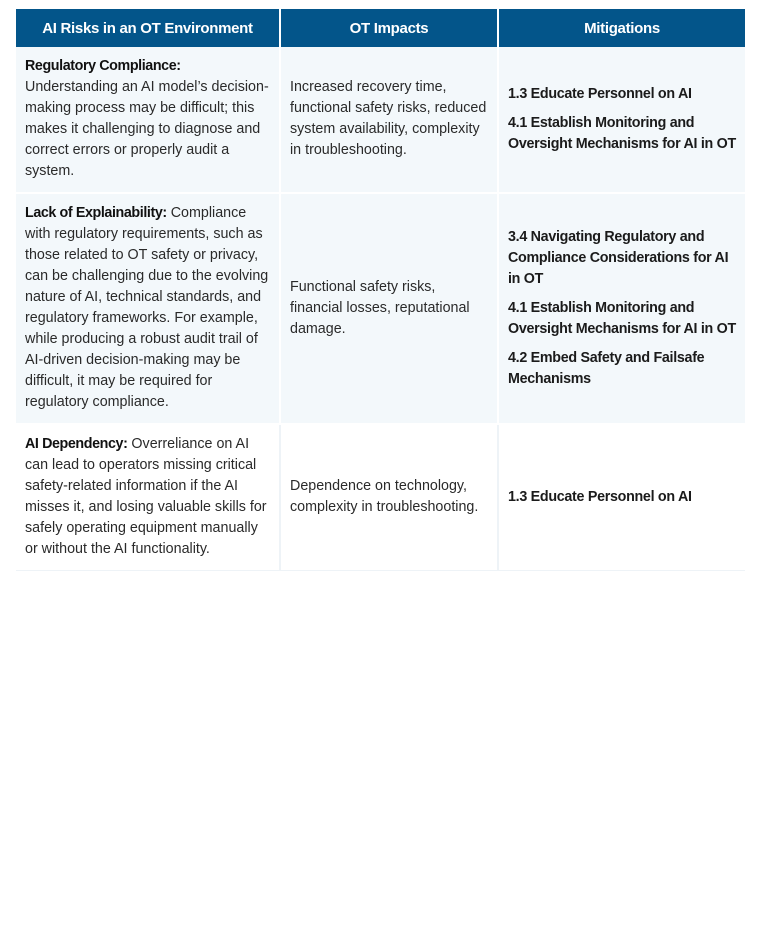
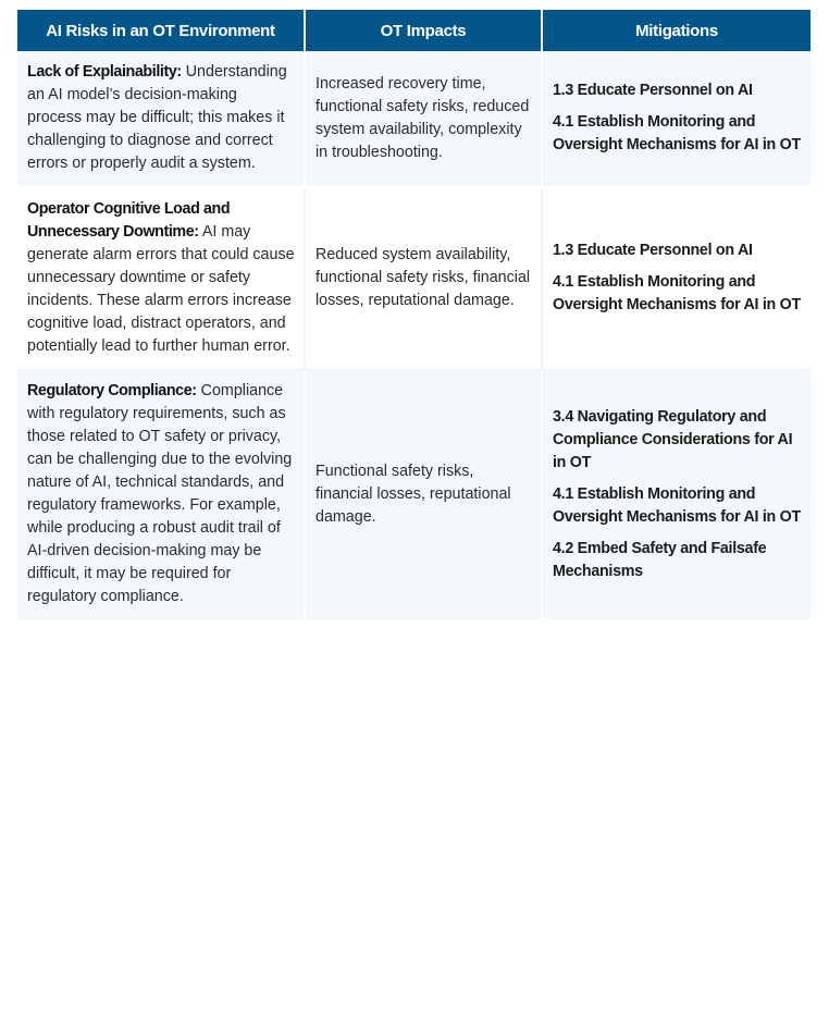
  AI Risks in an OT Environment	OT Impacts	Mitigations
- Regulatory Compliance: Understanding an AI model’s decision-making process may be difficult; this makes it challenging to diagnose and correct errors or properly audit a system.	Increased recovery time, functional safety risks, reduced system availability, complexity in troubleshooting.	1.3 Educate Personnel on AI 4.1 Establish Monitoring and Oversight Mechanisms for AI in OT
+ Lack of Explainability: Understanding an AI model’s decision-making process may be difficult; this makes it challenging to diagnose and correct errors or properly audit a system.	Increased recovery time, functional safety risks, reduced system availability, complexity in troubleshooting.	1.3 Educate Personnel on AI 4.1 Establish Monitoring and Oversight Mechanisms for AI in OT
+ Operator Cognitive Load and Unnecessary Downtime: AI may generate alarm errors that could cause unnecessary downtime or safety incidents. These alarm errors increase cognitive load, distract operators, and potentially lead to further human error.	Reduced system availability, functional safety risks, financial losses, reputational damage.	1.3 Educate Personnel on AI 4.1 Establish Monitoring and Oversight Mechanisms for AI in OT
- Lack of Explainability: Compliance with regulatory requirements, such as those related to OT safety or privacy, can be challenging due to the evolving nature of AI, technical standards, and regulatory frameworks. For example, while producing a robust audit trail of AI-driven decision-making may be difficult, it may be required for regulatory compliance.	Functional safety risks, financial losses, reputational damage.	3.4 Navigating Regulatory and Compliance Considerations for AI in OT 4.1 Establish Monitoring and Oversight Mechanisms for AI in OT 4.2 Embed Safety and Failsafe Mechanisms
+ Regulatory Compliance: Compliance with regulatory requirements, such as those related to OT safety or privacy, can be challenging due to the evolving nature of AI, technical standards, and regulatory frameworks. For example, while producing a robust audit trail of AI-driven decision-making may be difficult, it may be required for regulatory compliance.	Functional safety risks, financial losses, reputational damage.	3.4 Navigating Regulatory and Compliance Considerations for AI in OT 4.1 Establish Monitoring and Oversight Mechanisms for AI in OT 4.2 Embed Safety and Failsafe Mechanisms
- AI Dependency: Overreliance on AI can lead to operators missing critical safety-related information if the AI misses it, and losing valuable skills for safely operating equipment manually or without the AI functionality.	Dependence on technology, complexity in troubleshooting.	1.3 Educate Personnel on AI
